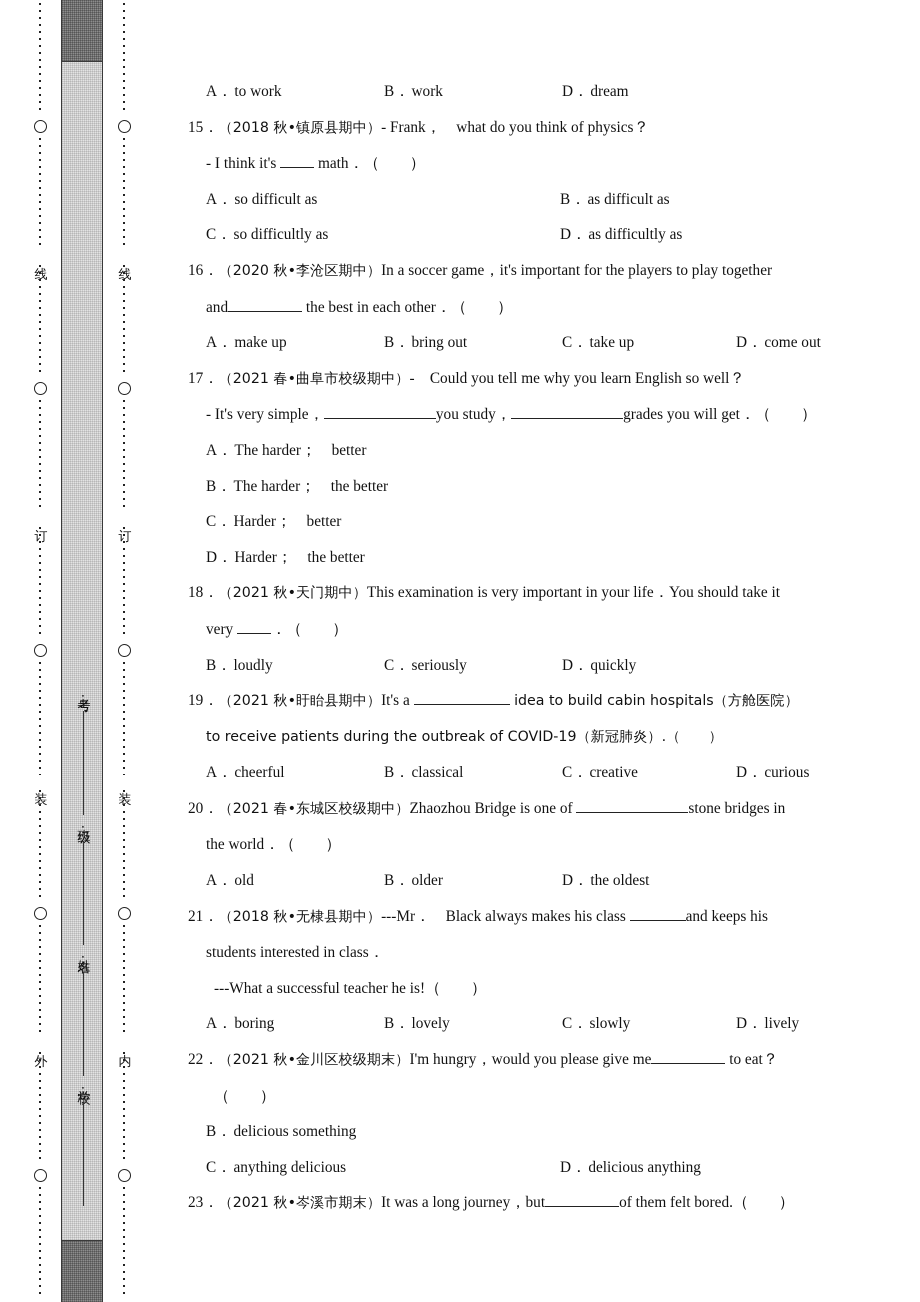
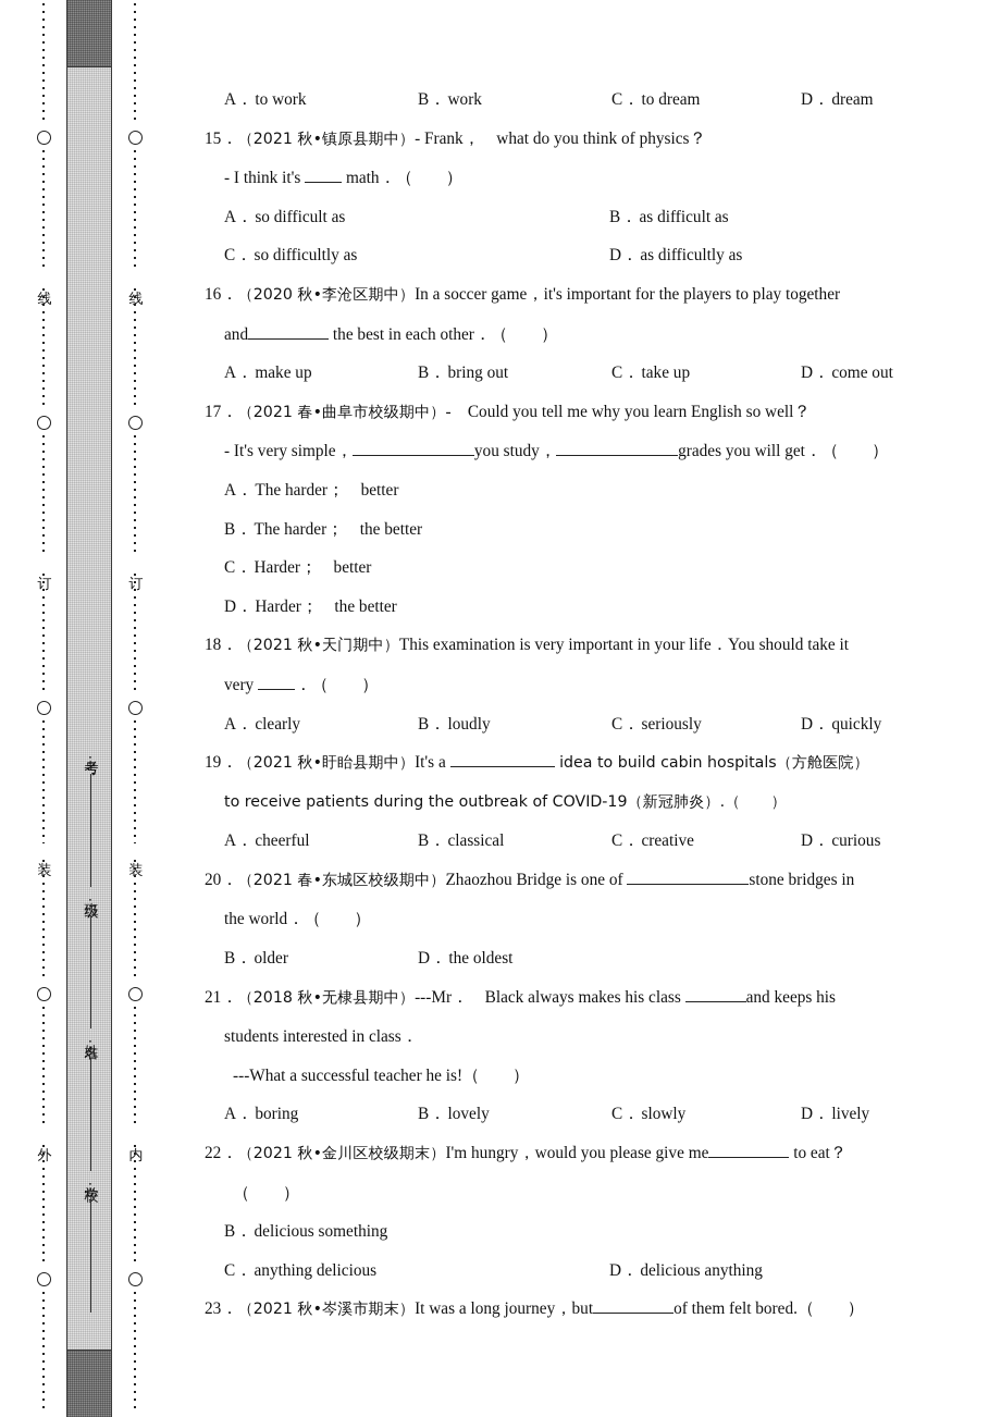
  A．to work
  B．work
+ C．to dream
  D．dream
- 15．（2018 秋•镇原县期中）‑ Frank， what do you think of physics？
+ 15．（2021 秋•镇原县期中）‑ Frank， what do you think of physics？
  ‑ I think it's math．（ ）
  A．so difficult as
  B．as difficult as
  C．so difficultly as
  D．as difficultly as
  16．（2020 秋•李沧区期中）In a soccer game，it's important for the players to play together
  and the best in each other．（ ）
  A．make up
  B．bring out
  C．take up
  D．come out
  17．（2021 春•曲阜市校级期中）‑ Could you tell me why you learn English so well？
  ‑ It's very simple， you study， grades you will get．（ ）
  A．The harder； better
  B．The harder； the better
  C．Harder； better
  D．Harder； the better
  18．（2021 秋•天门期中）This examination is very important in your life．You should take it
  very ．（ ）
+ A．clearly
  B．loudly
  C．seriously
  D．quickly
  19．（2021 秋•盱眙县期中）It's a idea to build cabin hospitals（方舱医院）
  to receive patients during the outbreak of COVID‑19（新冠肺炎）.（ ）
  A．cheerful
  B．classical
  C．creative
  D．curious
  20．（2021 春•东城区校级期中）Zhaozhou Bridge is one of stone bridges in
  the world．（ ）
- A．old
  B．older
  D．the oldest
  21．（2018 秋•无棣县期中）‑‑‑Mr． Black always makes his class and keeps his
  students interested in class．
  ‑‑‑What a successful teacher he is!（ ）
  A．boring
  B．lovely
  C．slowly
  D．lively
  22．（2021 秋•金川区校级期末）I'm hungry，would you please give me to eat？
  （ ）
  B．delicious something
  C．anything delicious
  D．delicious anything
  23．（2021 秋•岑溪市期末）It was a long journey，but of them felt bored.（ ）
